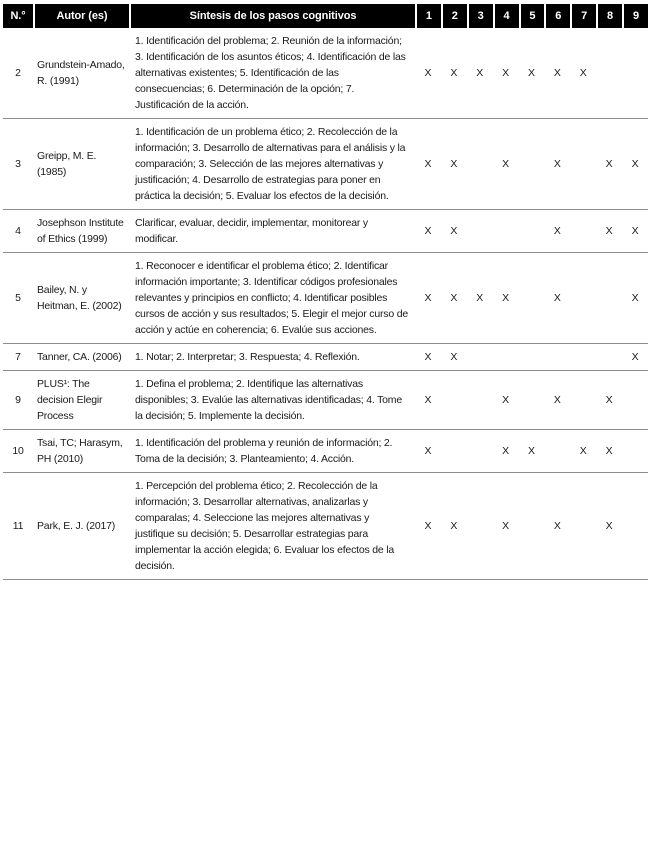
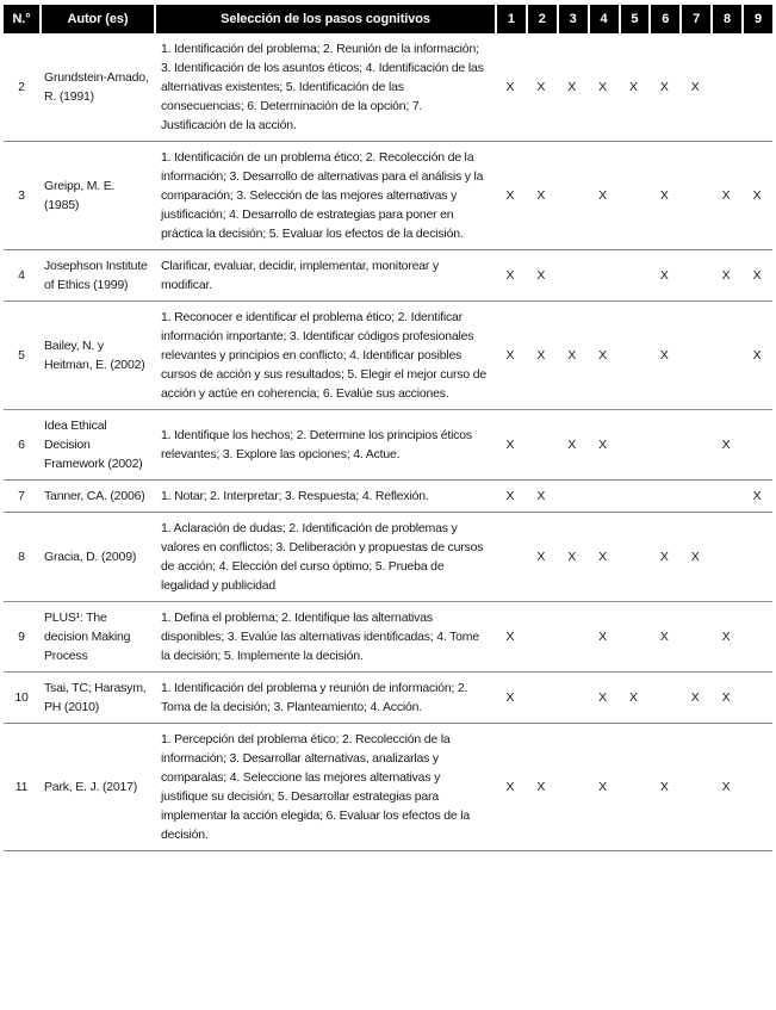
- N.°	Autor (es)	Síntesis de los pasos cognitivos	1	2	3	4	5	6	7	8	9
+ N.°	Autor (es)	Selección de los pasos cognitivos	1	2	3	4	5	6	7	8	9
  2	Grundstein-Amado, R. (1991)	1. Identificación del problema; 2. Reunión de la información; 3. Identificación de los asuntos éticos; 4. Identificación de las alternativas existentes; 5. Identificación de las consecuencias; 6. Determinación de la opción; 7. Justificación de la acción.	X	X	X	X	X	X	X
  3	Greipp, M. E. (1985)	1. Identificación de un problema ético; 2. Recolección de la información; 3. Desarrollo de alternativas para el análisis y la comparación; 3. Selección de las mejores alternativas y justificación; 4. Desarrollo de estrategias para poner en práctica la decisión; 5. Evaluar los efectos de la decisión.	X	X		X		X		X	X
  4	Josephson Institute of Ethics (1999)	Clarificar, evaluar, decidir, implementar, monitorear y modificar.	X	X				X		X	X
  5	Bailey, N. y Heitman, E. (2002)	1. Reconocer e identificar el problema ético; 2. Identificar información importante; 3. Identificar códigos profesionales relevantes y principios en conflicto; 4. Identificar posibles cursos de acción y sus resultados; 5. Elegir el mejor curso de acción y actúe en coherencia; 6. Evalúe sus acciones.	X	X	X	X		X			X
+ 6	Idea Ethical Decision Framework (2002)	1. Identifique los hechos; 2. Determine los principios éticos relevantes; 3. Explore las opciones; 4. Actue.	X		X	X				X
  7	Tanner, CA. (2006)	1. Notar; 2. Interpretar; 3. Respuesta; 4. Reflexión.	X	X							X
+ 8	Gracia, D. (2009)	1. Aclaración de dudas; 2. Identificación de problemas y valores en conflictos; 3. Deliberación y propuestas de cursos de acción; 4. Elección del curso óptimo; 5. Prueba de legalidad y publicidad		X	X	X		X	X
- 9	PLUS¹: The decision Elegir Process	1. Defina el problema; 2. Identifique las alternativas disponibles; 3. Evalúe las alternativas identificadas; 4. Tome la decisión; 5. Implemente la decisión.	X			X		X		X
+ 9	PLUS¹: The decision Making Process	1. Defina el problema; 2. Identifique las alternativas disponibles; 3. Evalúe las alternativas identificadas; 4. Tome la decisión; 5. Implemente la decisión.	X			X		X		X
  10	Tsai, TC; Harasym, PH (2010)	1. Identificación del problema y reunión de información; 2. Toma de la decisión; 3. Planteamiento; 4. Acción.	X			X	X		X	X
  11	Park, E. J. (2017)	1. Percepción del problema ético; 2. Recolección de la información; 3. Desarrollar alternativas, analizarlas y comparalas; 4. Seleccione las mejores alternativas y justifique su decisión; 5. Desarrollar estrategias para implementar la acción elegida; 6. Evaluar los efectos de la decisión.	X	X		X		X		X
